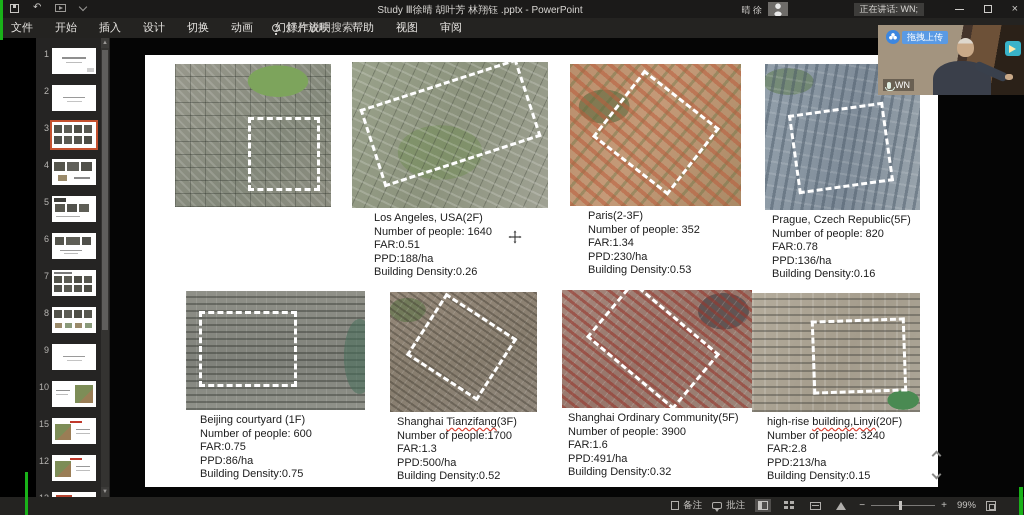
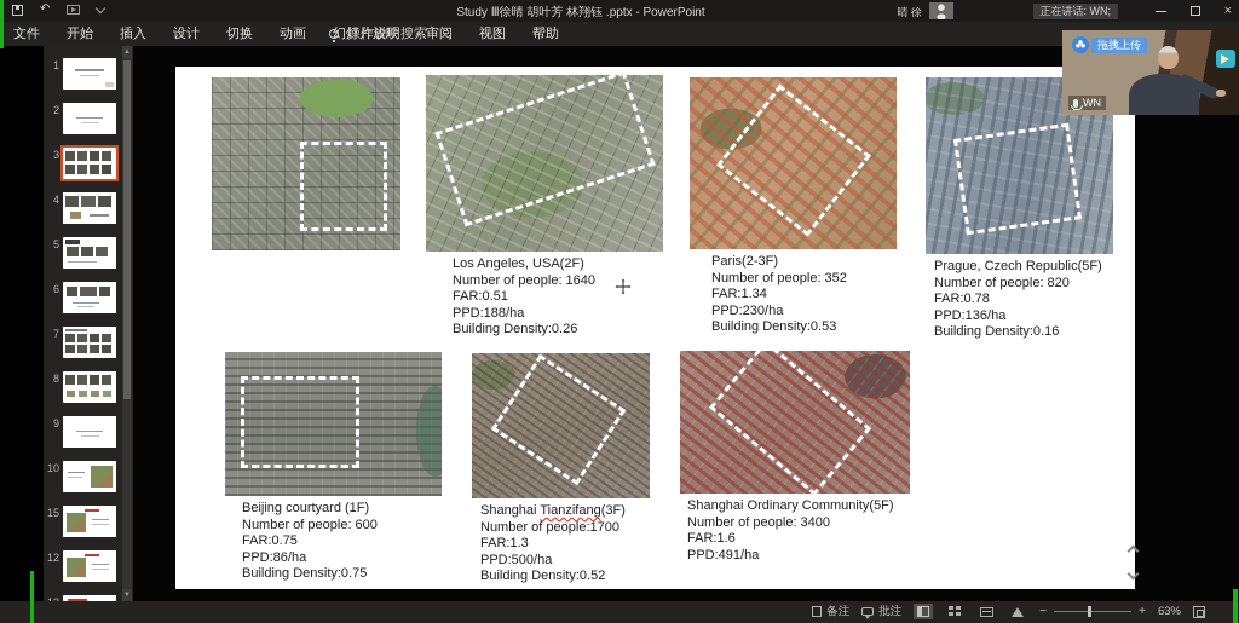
  ↶
  Study Ⅲ徐晴 胡叶芳 林翔钰 .pptx - PowerPoint
  晴 徐
  正在讲话: WN;
  ×
  文件
  开始
  插入
  设计
  切换
  动画
  幻灯片放映
- 帮助
+ 审阅
  视图
- 审阅
+ 帮助
  操作说明搜索
  1
  2
  3
  4
  5
  6
  7
  8
  9
  10
  15
  12
  Los Angeles, USA(2F)
  Number of people: 1640
  FAR:0.51
  PPD:188/ha
  Building Density:0.26
  Paris(2-3F)
  Number of people: 352
  FAR:1.34
  PPD:230/ha
  Building Density:0.53
  Prague, Czech Republic(5F)
  Number of people: 820
  FAR:0.78
  PPD:136/ha
  Building Density:0.16
  Beijing courtyard (1F)
  Number of people: 600
  FAR:0.75
  PPD:86/ha
  Building Density:0.75
  Shanghai Tianzifang(3F)
  Number of people:1700
  FAR:1.3
  PPD:500/ha
  Building Density:0.52
  Shanghai Ordinary Community(5F)
- Number of people: 3900
+ Number of people: 3400
  FAR:1.6
  PPD:491/ha
- Building Density:0.32
- high-rise building,Linyi(20F)
- Number of people: 3240
- FAR:2.8
- PPD:213/ha
- Building Density:0.15
  拖拽上传
  WN
  备注
  批注
  −
  +
- 99%
+ 63%
